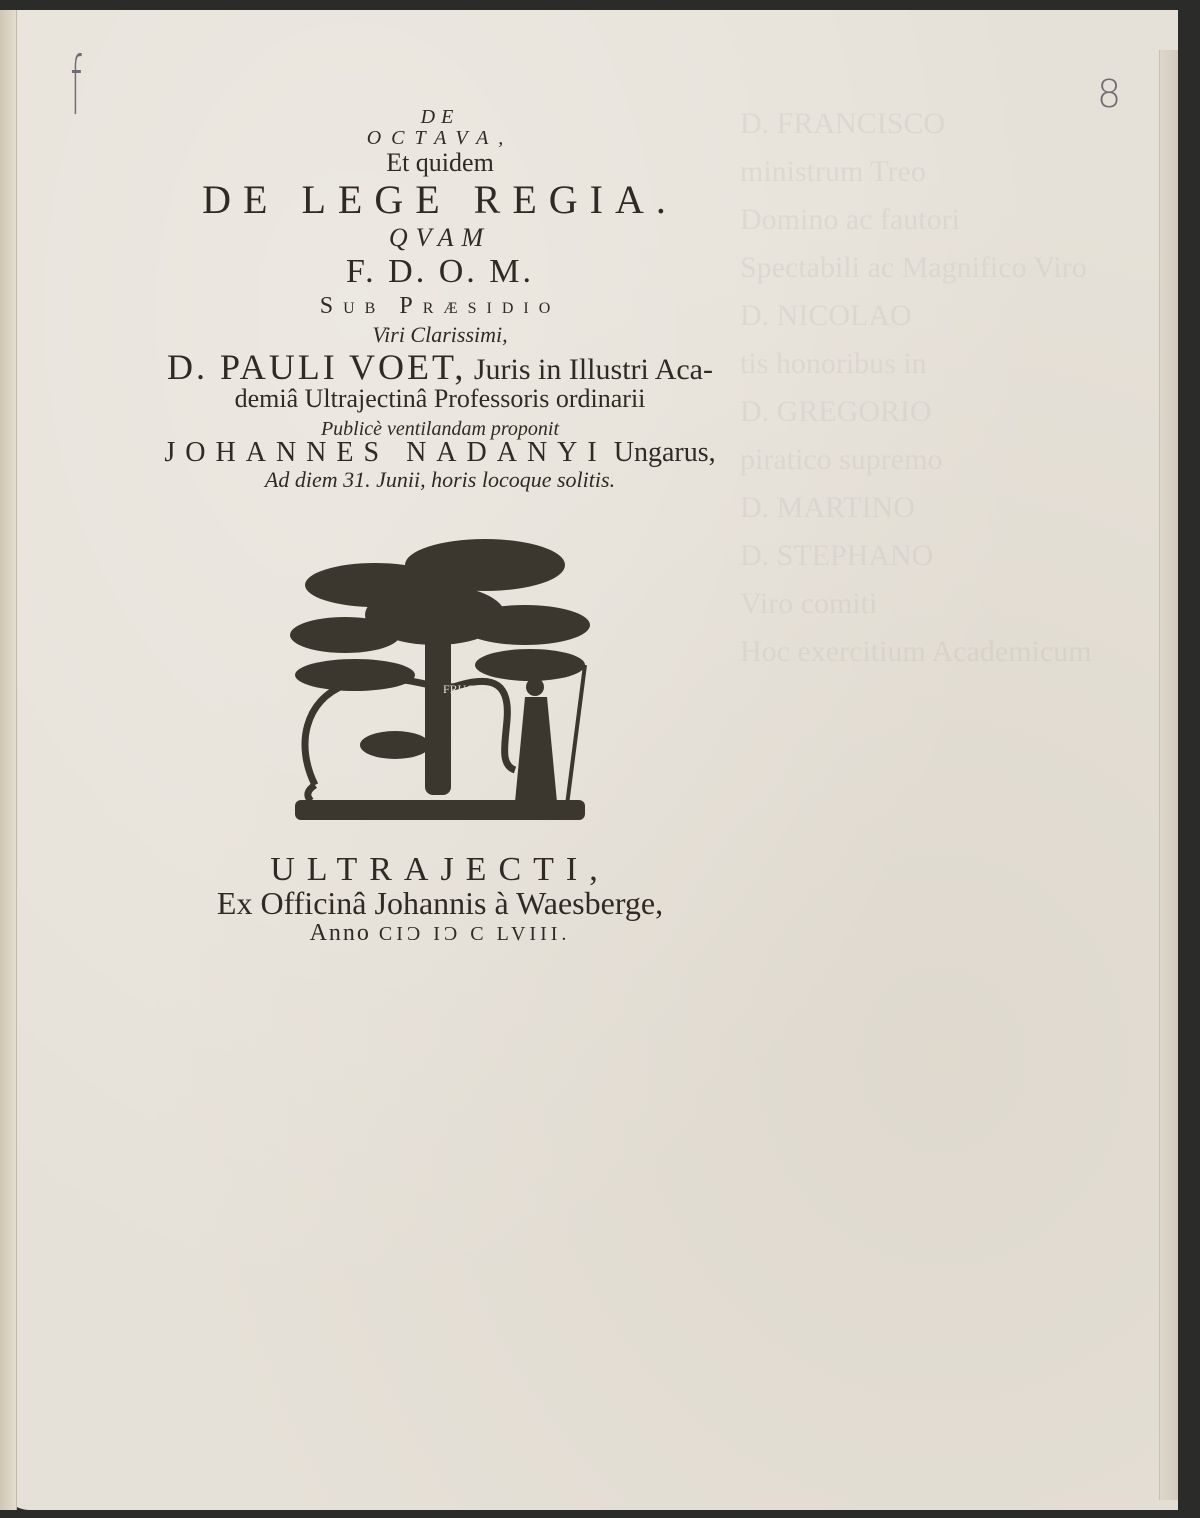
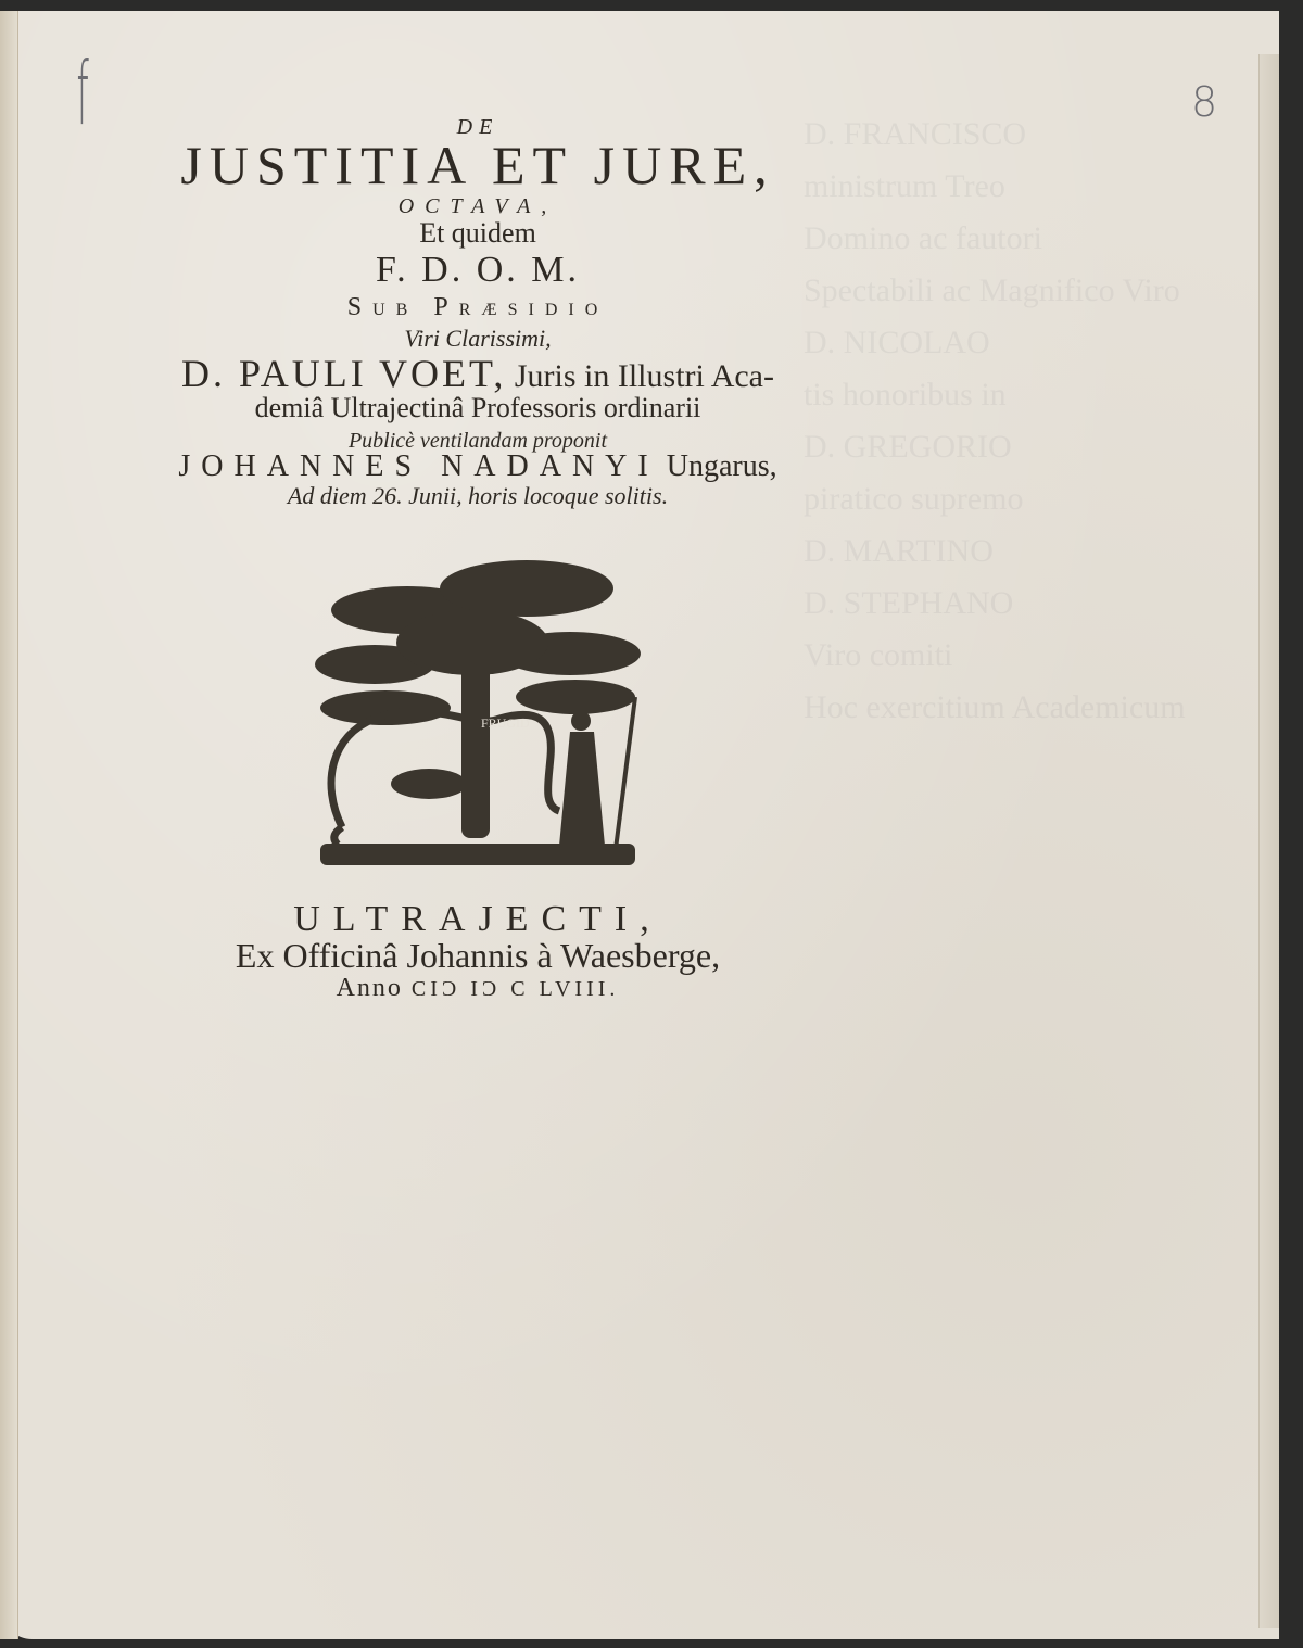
  f
  8
  DE
+ JUSTITIA ET JURE,
  OCTAVA,
  Et quidem
- DE LEGE REGIA.
- QVAM
  F. D. O. M.
  SUB PRÆSIDIO
  Viri Clarissimi,
  D. PAULI VOET, Juris in Illustri Aca-
  demiâ Ultrajectinâ Professoris ordinarii
  Publicè ventilandam proponit
  JOHANNES NADANYI Ungarus,
- Ad diem 31. Junii, horis locoque solitis.
+ Ad diem 26. Junii, horis locoque solitis.
  FRUGID
  ULTRAJECTI,
  Ex Officinâ Johannis à Waesberge,
  Anno CIƆ IƆ C LVIII.
